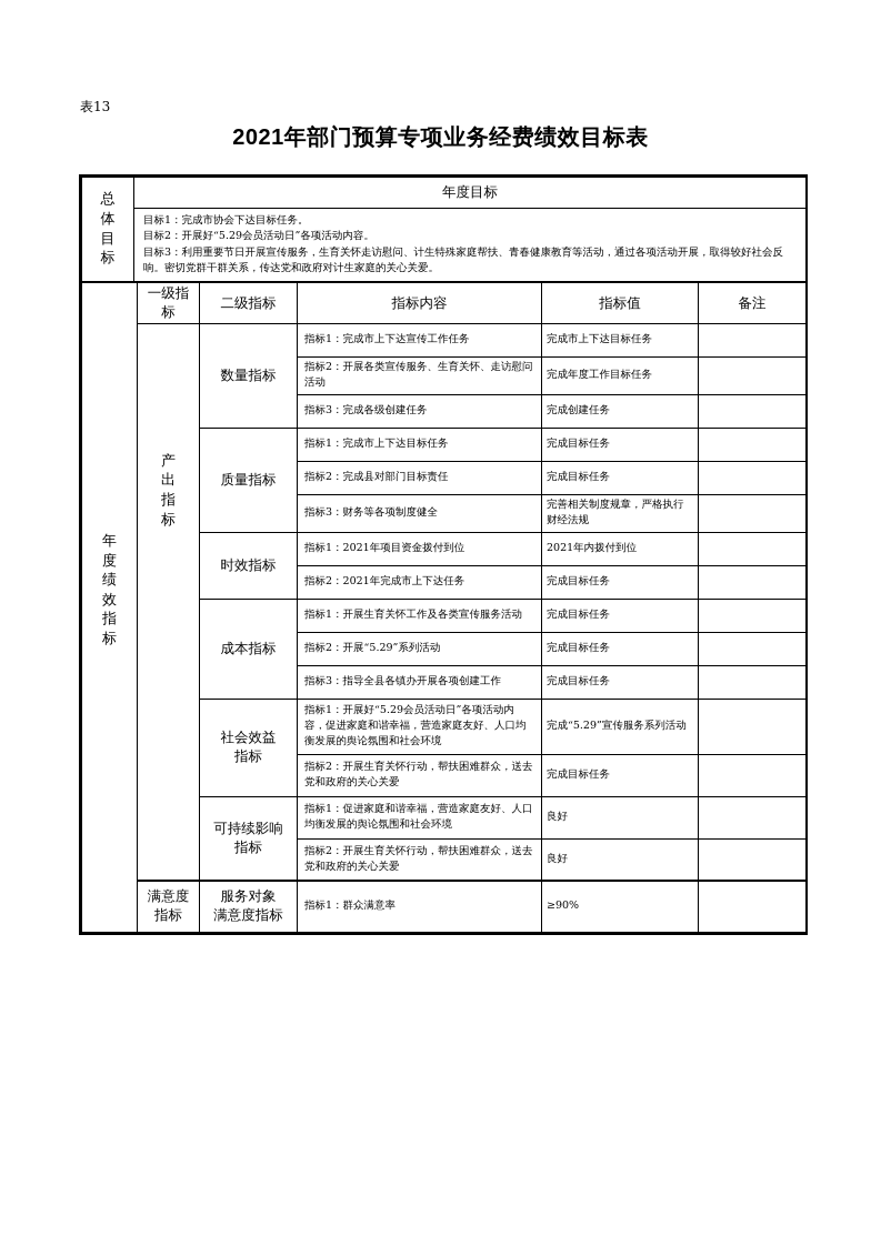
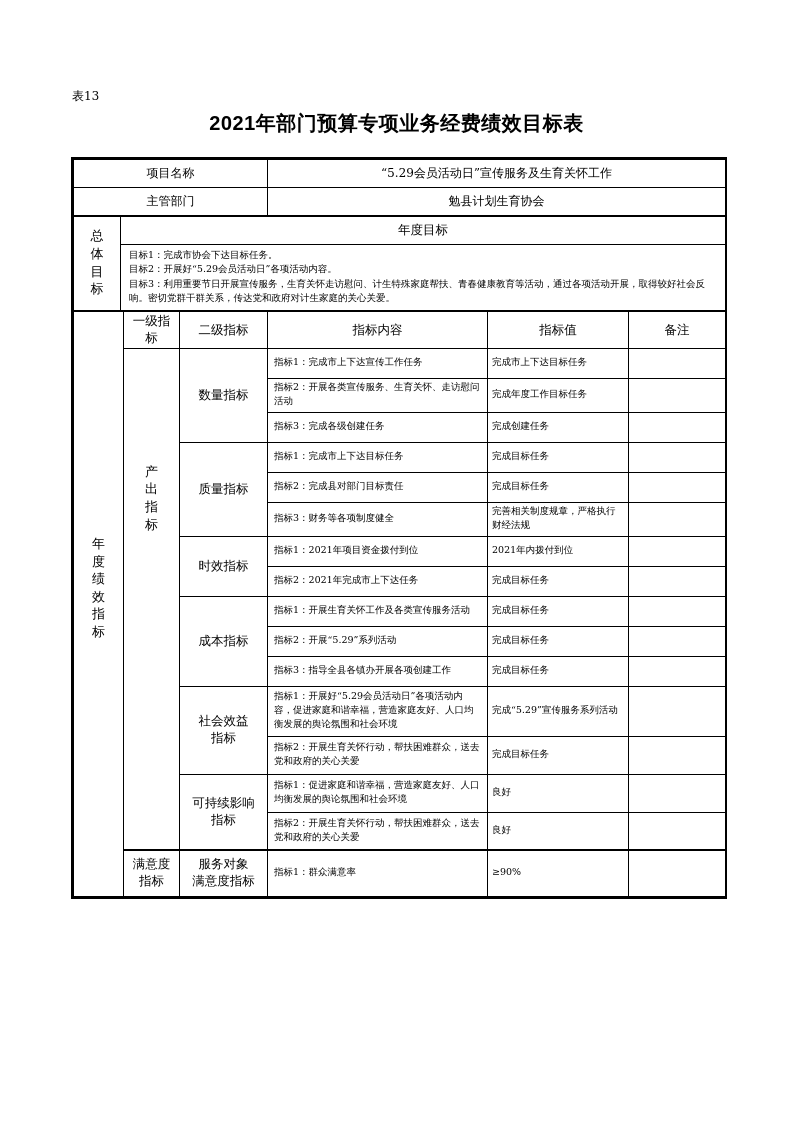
  表13
  2021年部门预算专项业务经费绩效目标表
+ 项目名称	“5.29会员活动日”宣传服务及生育关怀工作
+ 主管部门	勉县计划生育协会
  总体目标	年度目标
  目标1：完成市协会下达目标任务。 目标2：开展好“5.29会员活动日”各项活动内容。 目标3：利用重要节日开展宣传服务，生育关怀走访慰问、计生特殊家庭帮扶、青春健康教育等活动，通过各项活动开展，取得较好社会反响。密切党群干群关系，传达党和政府对计生家庭的关心关爱。
  年度绩效指标	一级指标	二级指标	指标内容	指标值	备注
  产出指标	数量指标	指标1：完成市上下达宣传工作任务	完成市上下达目标任务
  指标2：开展各类宣传服务、生育关怀、走访慰问活动	完成年度工作目标任务
  指标3：完成各级创建任务	完成创建任务
  质量指标	指标1：完成市上下达目标任务	完成目标任务
  指标2：完成县对部门目标责任	完成目标任务
  指标3：财务等各项制度健全	完善相关制度规章，严格执行财经法规
  时效指标	指标1：2021年项目资金拨付到位	2021年内拨付到位
  指标2：2021年完成市上下达任务	完成目标任务
  成本指标	指标1：开展生育关怀工作及各类宣传服务活动	完成目标任务
  指标2：开展“5.29”系列活动	完成目标任务
  指标3：指导全县各镇办开展各项创建工作	完成目标任务
  社会效益 指标	指标1：开展好“5.29会员活动日”各项活动内容，促进家庭和谐幸福，营造家庭友好、人口均衡发展的舆论氛围和社会环境	完成“5.29”宣传服务系列活动
  指标2：开展生育关怀行动，帮扶困难群众，送去党和政府的关心关爱	完成目标任务
  可持续影响 指标	指标1：促进家庭和谐幸福，营造家庭友好、人口均衡发展的舆论氛围和社会环境	良好
  指标2：开展生育关怀行动，帮扶困难群众，送去党和政府的关心关爱	良好
  满意度指标	服务对象 满意度指标	指标1：群众满意率	≥90%
